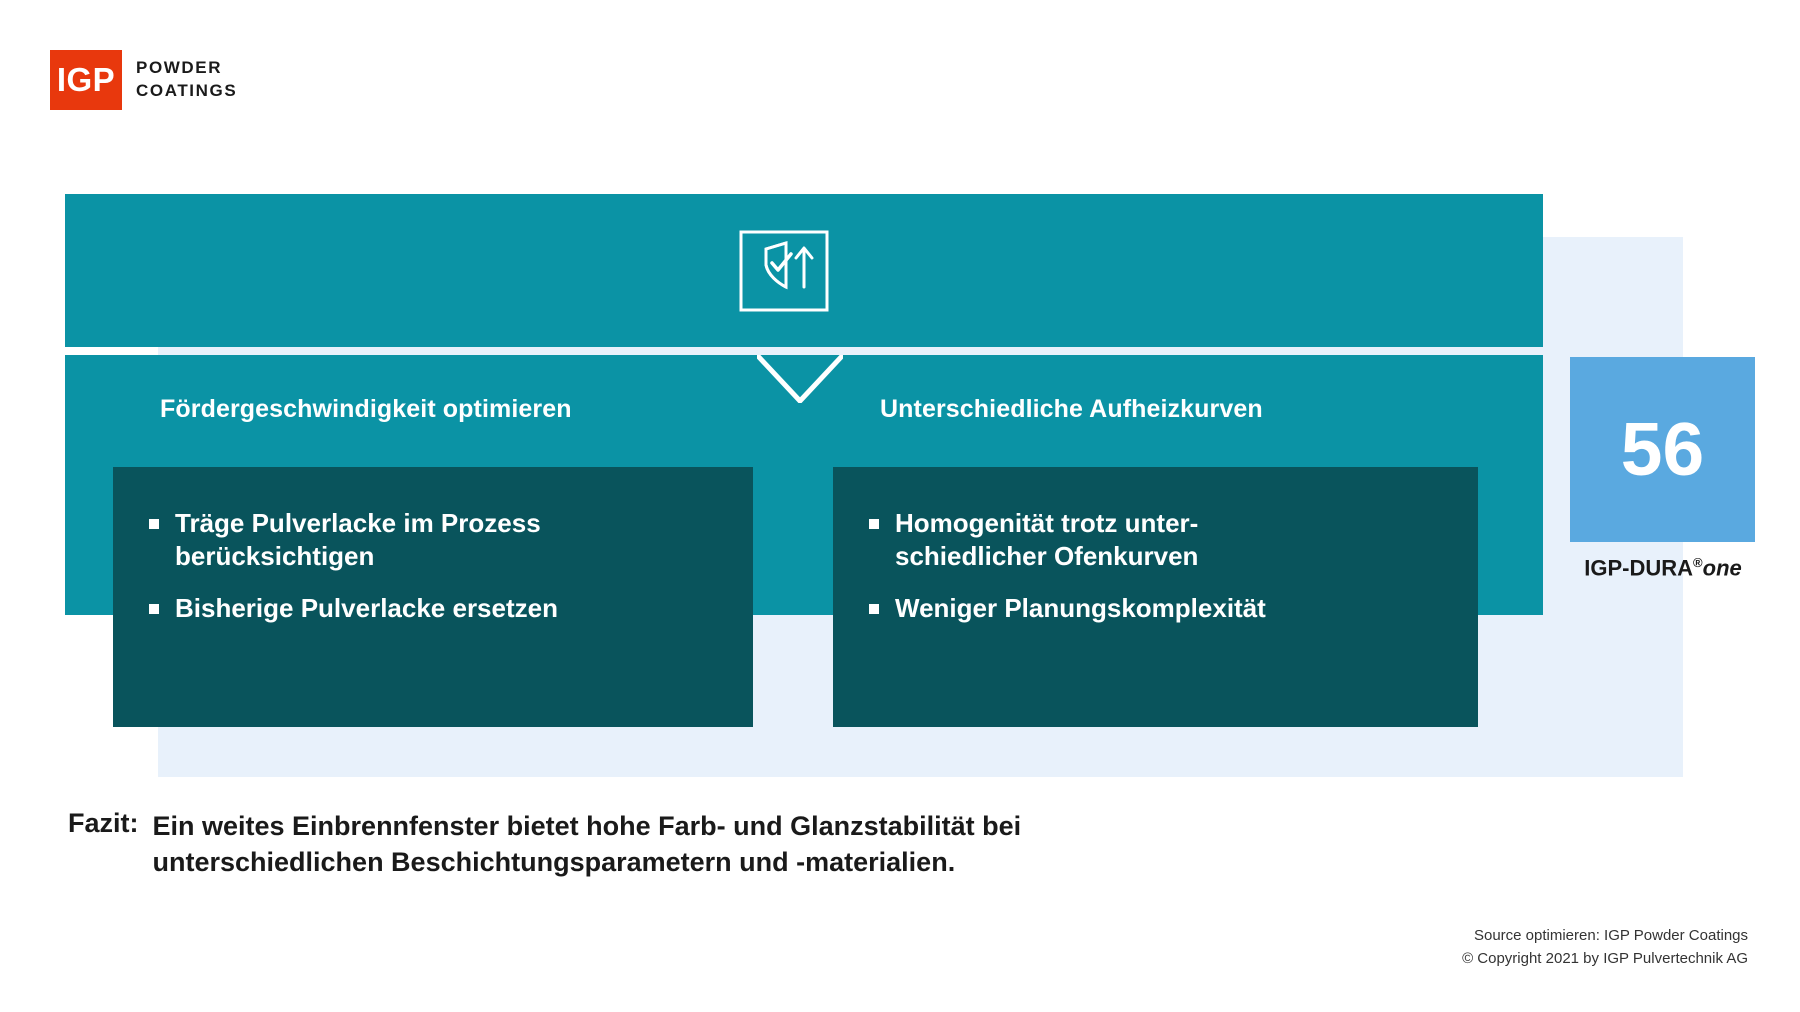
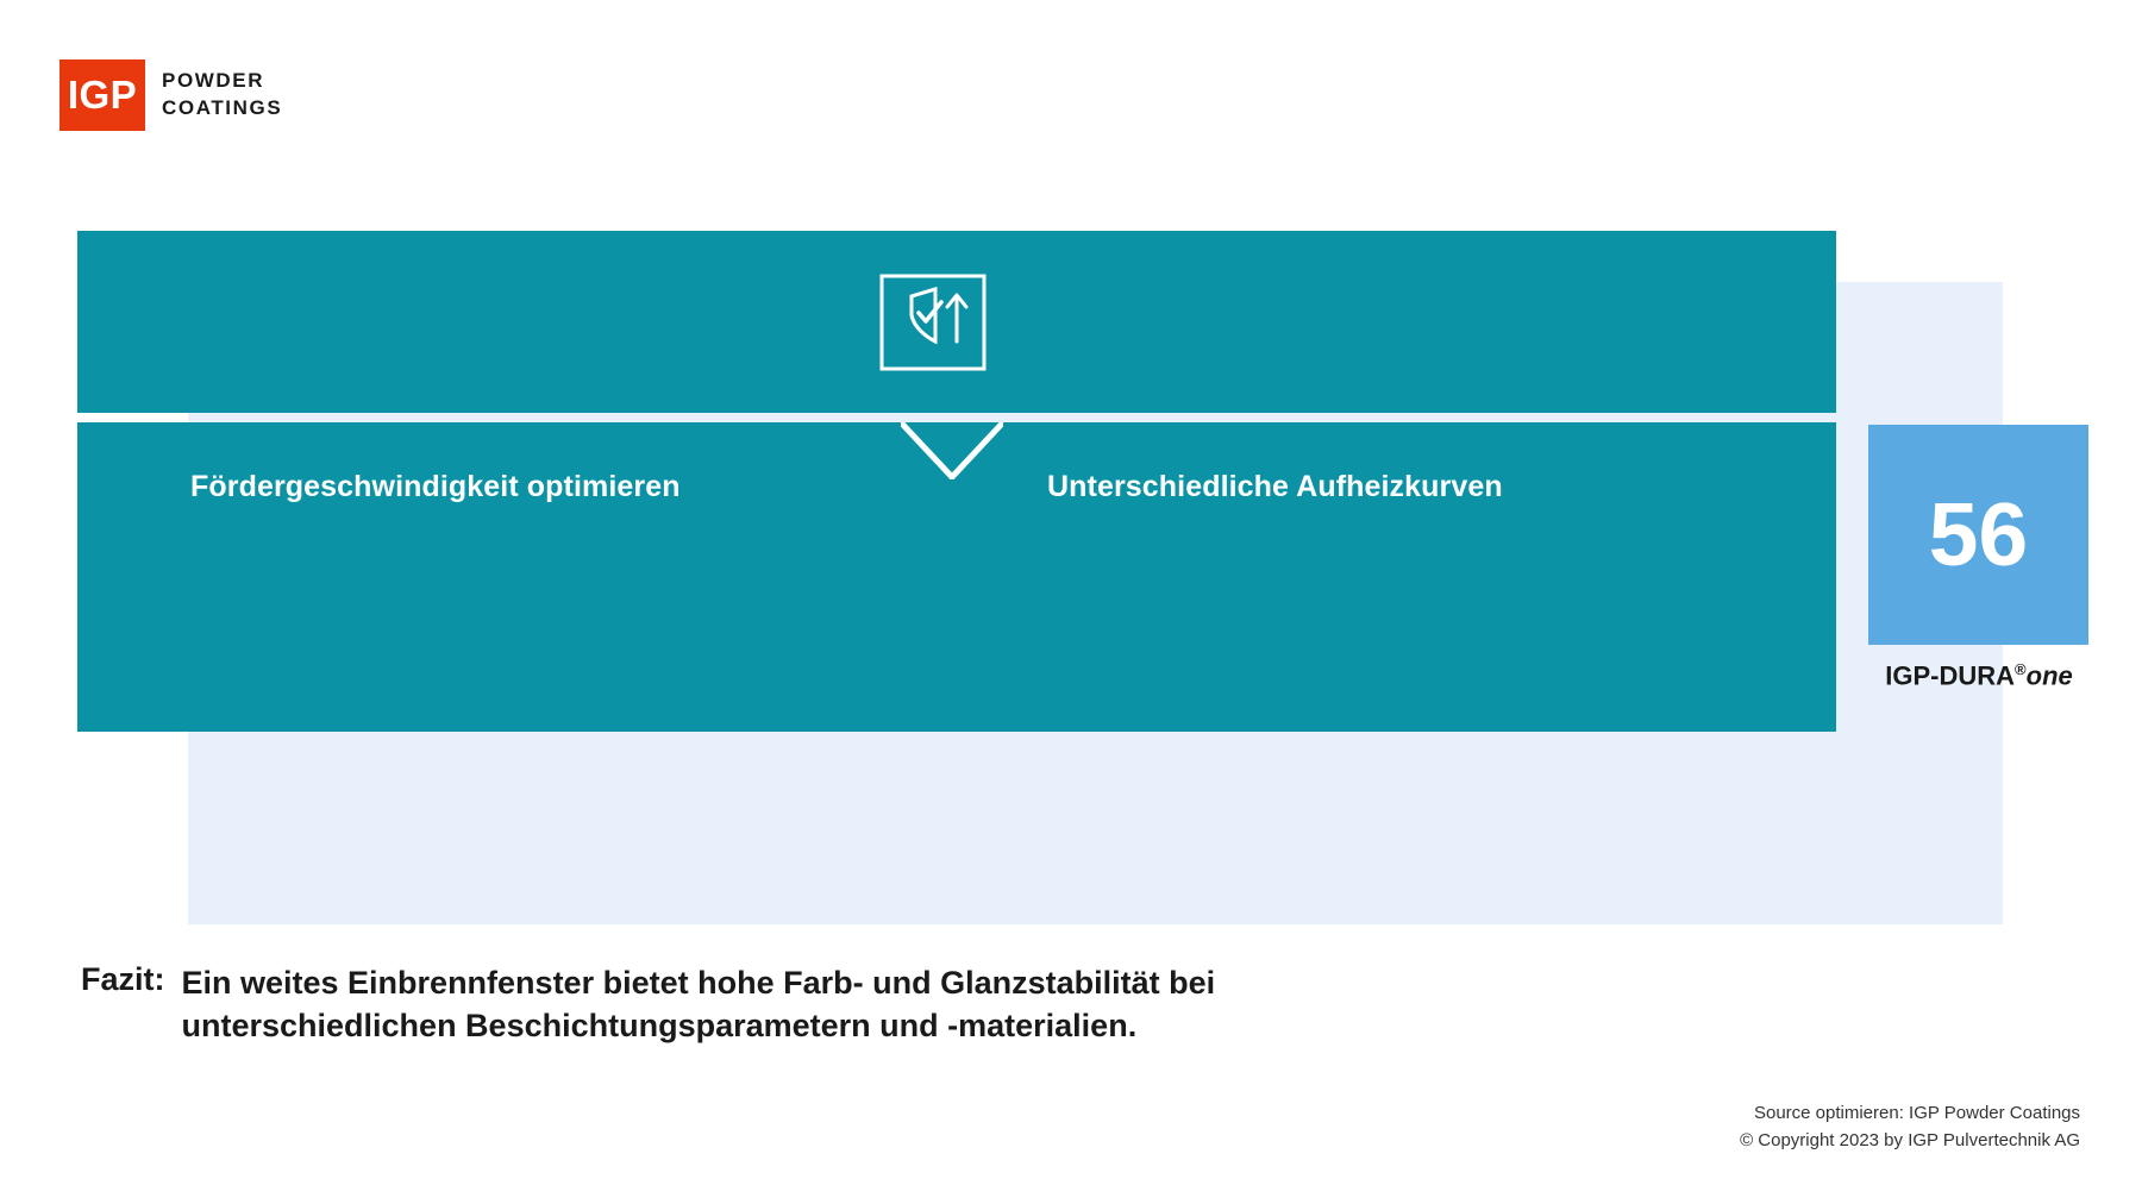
  IGP
  POWDER
  COATINGS
  Fördergeschwindigkeit optimieren
  Unterschiedliche Aufheizkurven
- Träge Pulverlacke im Prozess
- berücksichtigen
- Bisherige Pulverlacke ersetzen
- Homogenität trotz unter-
- schiedlicher Ofenkurven
- Weniger Planungskomplexität
  56
  IGP-DURA®one
  Fazit:
  Ein weites Einbrennfenster bietet hohe Farb- und Glanzstabilität bei
  unterschiedlichen Beschichtungsparametern und -materialien.
  Source optimieren: IGP Powder Coatings
- © Copyright 2021 by IGP Pulvertechnik AG
+ © Copyright 2023 by IGP Pulvertechnik AG
